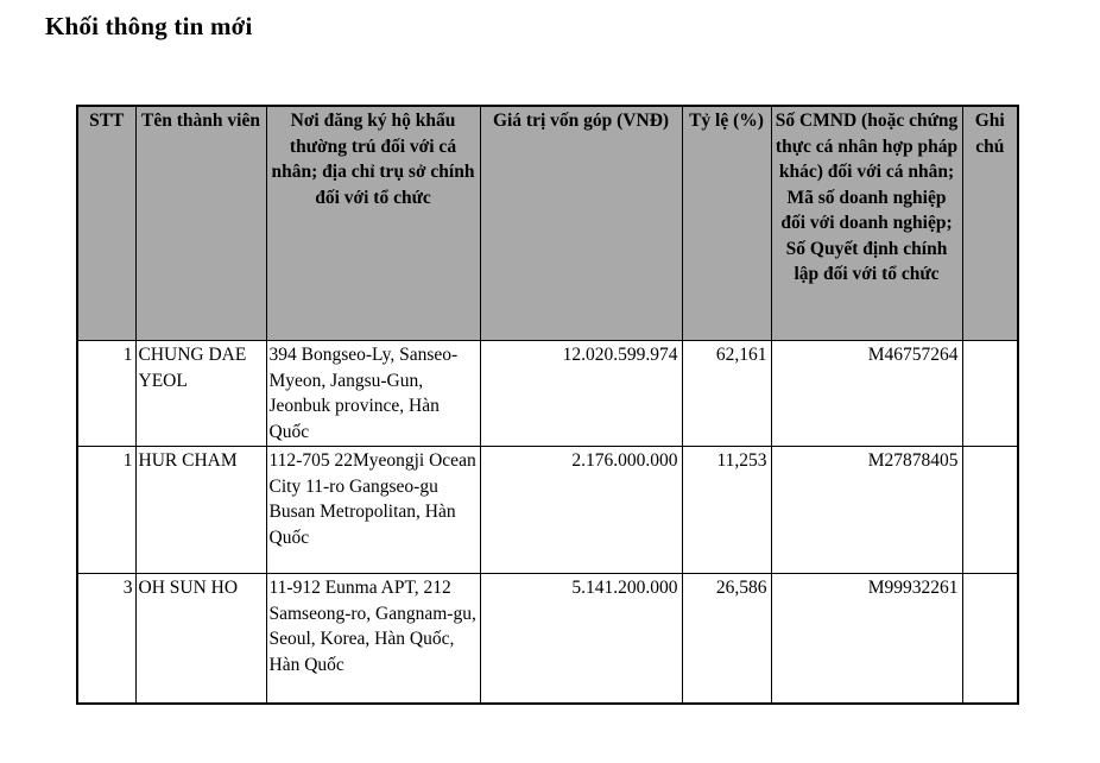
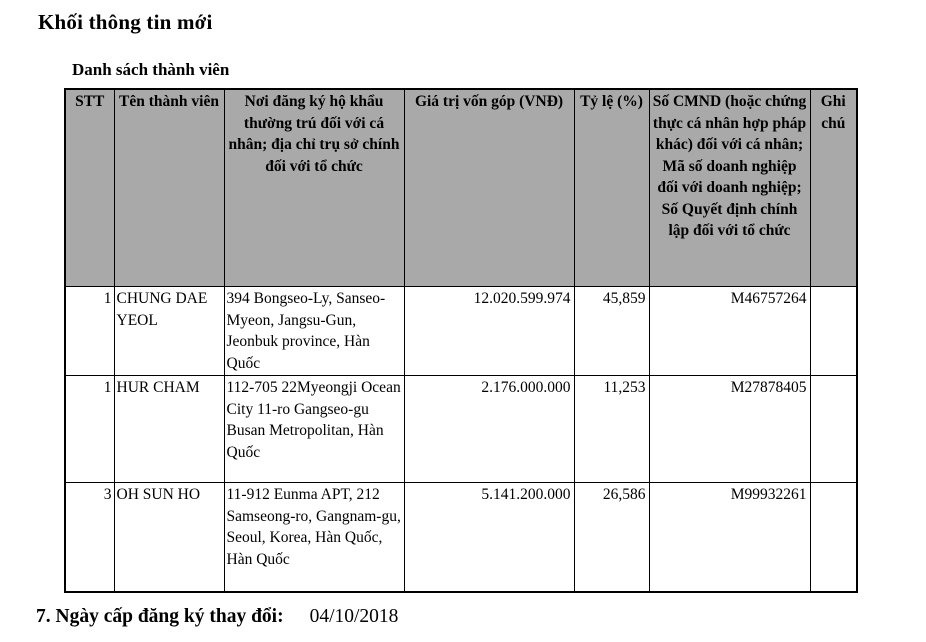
  Khối thông tin mới
+ Danh sách thành viên
  STT	Tên thành viên	Nơi đăng ký hộ khẩu thường trú đối với cá nhân; địa chỉ trụ sở chính đối với tổ chức	Giá trị vốn góp (VNĐ)	Tỷ lệ (%)	Số CMND (hoặc chứng thực cá nhân hợp pháp khác) đối với cá nhân; Mã số doanh nghiệp đối với doanh nghiệp; Số Quyết định chính lập đối với tổ chức	Ghi chú
- 1	CHUNG DAE YEOL	394 Bongseo-Ly, Sanseo-Myeon, Jangsu-Gun, Jeonbuk province, Hàn Quốc	12.020.599.974	62,161	M46757264
+ 1	CHUNG DAE YEOL	394 Bongseo-Ly, Sanseo-Myeon, Jangsu-Gun, Jeonbuk province, Hàn Quốc	12.020.599.974	45,859	M46757264
  1	HUR CHAM	112-705 22Myeongji Ocean City 11-ro Gangseo-gu Busan Metropolitan, Hàn Quốc	2.176.000.000	11,253	M27878405
  3	OH SUN HO	11-912 Eunma APT, 212 Samseong-ro, Gangnam-gu, Seoul, Korea, Hàn Quốc, Hàn Quốc	5.141.200.000	26,586	M99932261
+ 7. Ngày cấp đăng ký thay đổi: 04/10/2018
